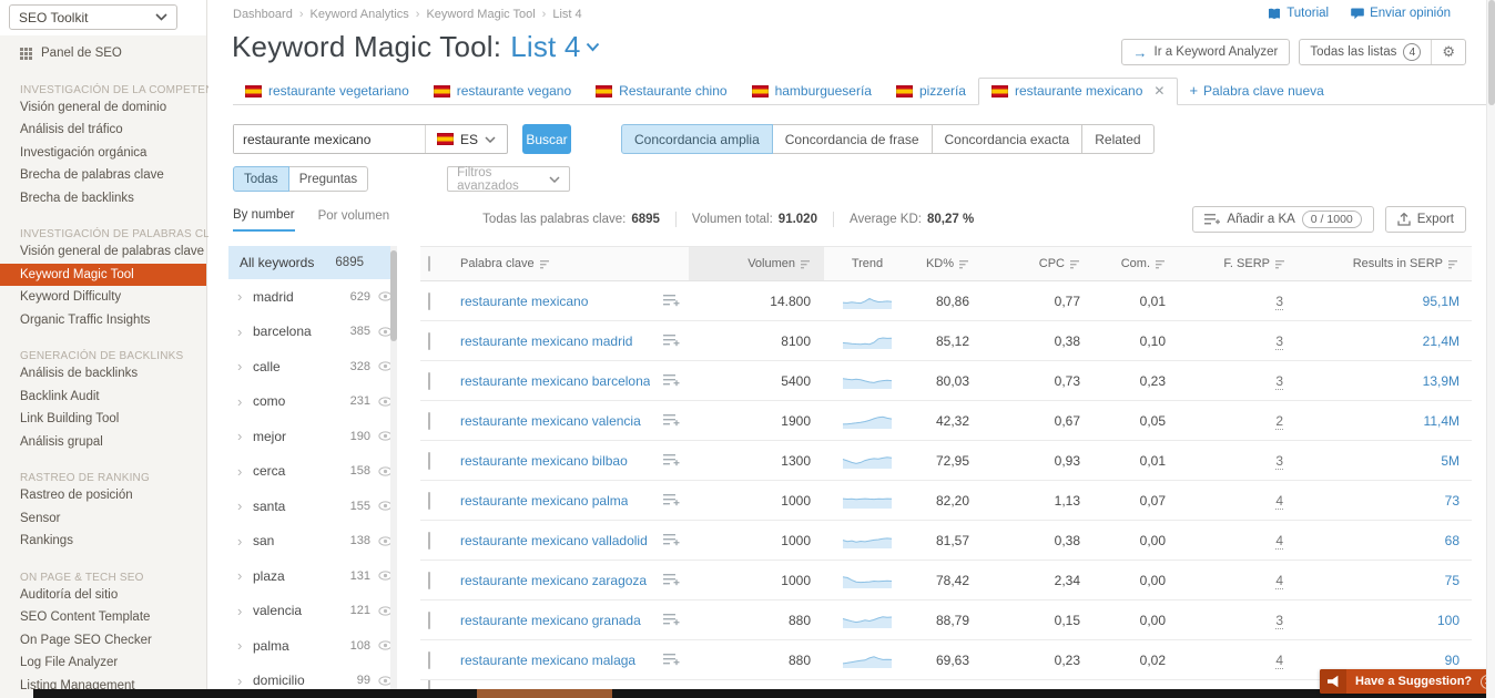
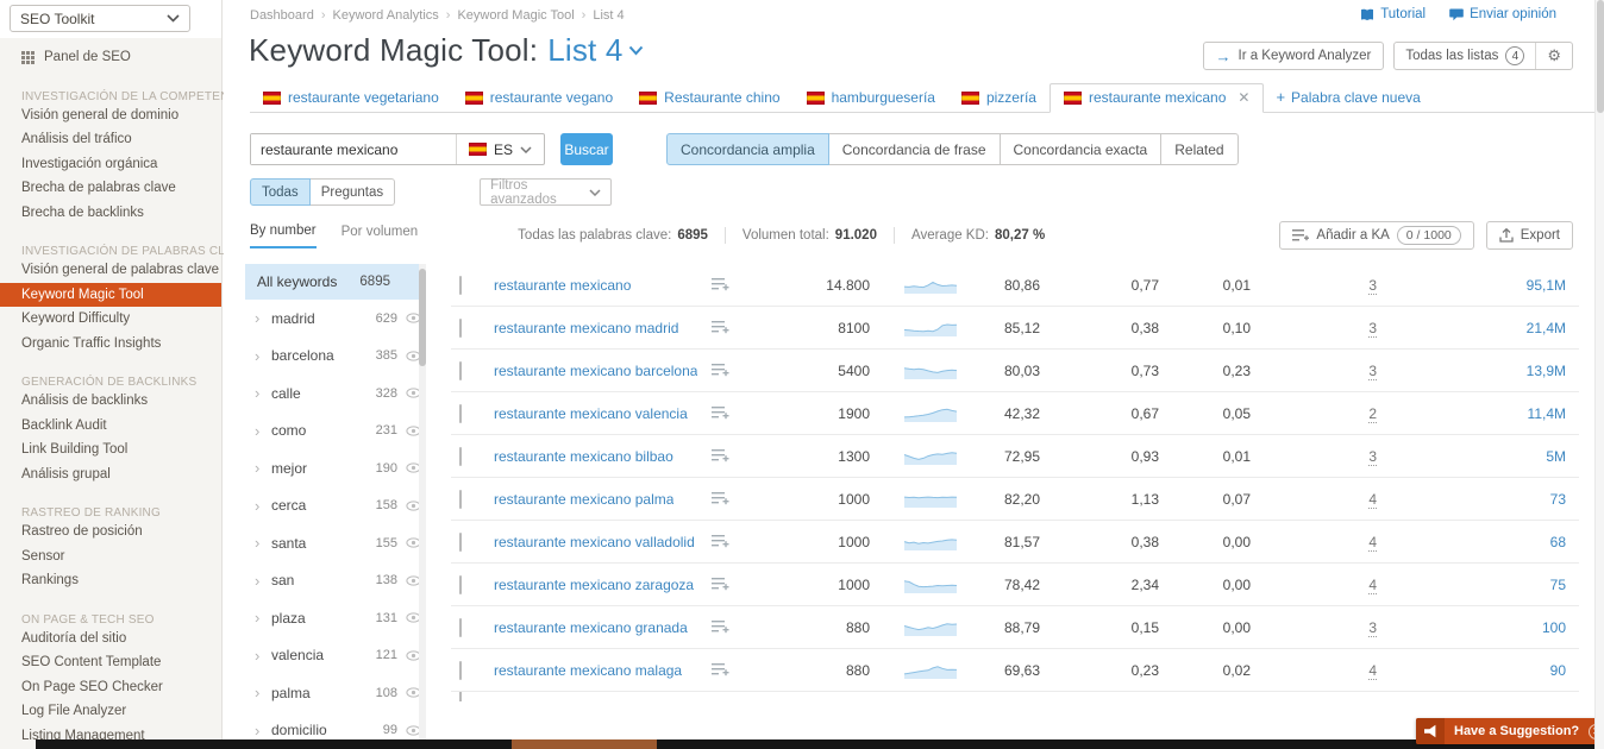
  SEO Toolkit
  Panel de SEO
  INVESTIGACIÓN DE LA COMPETE
  Visión general de dominio
  Análisis del tráfico
  Investigación orgánica
  Brecha de palabras clave
  Brecha de backlinks
  INVESTIGACIÓN DE PALABRAS CL
  Visión general de palabras clave
  Keyword Magic Tool
  Keyword Difficulty
  Organic Traffic Insights
  GENERACIÓN DE BACKLINKS
  Análisis de backlinks
  Backlink Audit
  Link Building Tool
  Análisis grupal
  RASTREO DE RANKING
  Rastreo de posición
  Sensor
  Rankings
  ON PAGE & TECH SEO
  Auditoría del sitio
  SEO Content Template
  On Page SEO Checker
  Log File Analyzer
  Listing Management
  Dashboard
  ›
  Keyword Analytics
  ›
  Keyword Magic Tool
  ›
  List 4
  Tutorial
  Enviar opinión
  Keyword Magic Tool:
  List 4
  →
  Ir a Keyword Analyzer
  Todas las listas
  4
  ⚙
  restaurante vegetariano
  restaurante vegano
  Restaurante chino
  hamburguesería
  pizzería
  restaurante mexicano
  ✕
  +
  Palabra clave nueva
  restaurante mexicano
  ES
  Buscar
  Concordancia amplia
  Concordancia de frase
  Concordancia exacta
  Related
  Todas
  Preguntas
  Filtros avanzados
  By number
  Por volumen
  Todas las palabras clave:
  6895
  Volumen total:
  91.020
  Average KD:
  80,27 %
  Añadir a KA
  0 / 1000
  Export
  All keywords
  6895
  ›
  madrid
  629
  ›
  barcelona
  385
  ›
  calle
  328
  ›
  como
  231
  ›
  mejor
  190
  ›
  cerca
  158
  ›
  santa
  155
  ›
  san
  138
  ›
  plaza
  131
  ›
  valencia
  121
  ›
  palma
  108
  ›
  domicilio
  99
- Palabra clave
- Volumen
- Trend
- KD%
- CPC
- Com.
- F. SERP
- Results in SERP
  restaurante mexicano
  14.800
  80,86
  0,77
  0,01
  3
  95,1M
  restaurante mexicano madrid
  8100
  85,12
  0,38
  0,10
  3
  21,4M
  restaurante mexicano barcelona
  5400
  80,03
  0,73
  0,23
  3
  13,9M
  restaurante mexicano valencia
  1900
  42,32
  0,67
  0,05
  2
  11,4M
  restaurante mexicano bilbao
  1300
  72,95
  0,93
  0,01
  3
  5M
  restaurante mexicano palma
  1000
  82,20
  1,13
  0,07
  4
  73
  restaurante mexicano valladolid
  1000
  81,57
  0,38
  0,00
  4
  68
  restaurante mexicano zaragoza
  1000
  78,42
  2,34
  0,00
  4
  75
  restaurante mexicano granada
  880
  88,79
  0,15
  0,00
  3
  100
  restaurante mexicano malaga
  880
  69,63
  0,23
  0,02
  4
  90
  Have a Suggestion?
